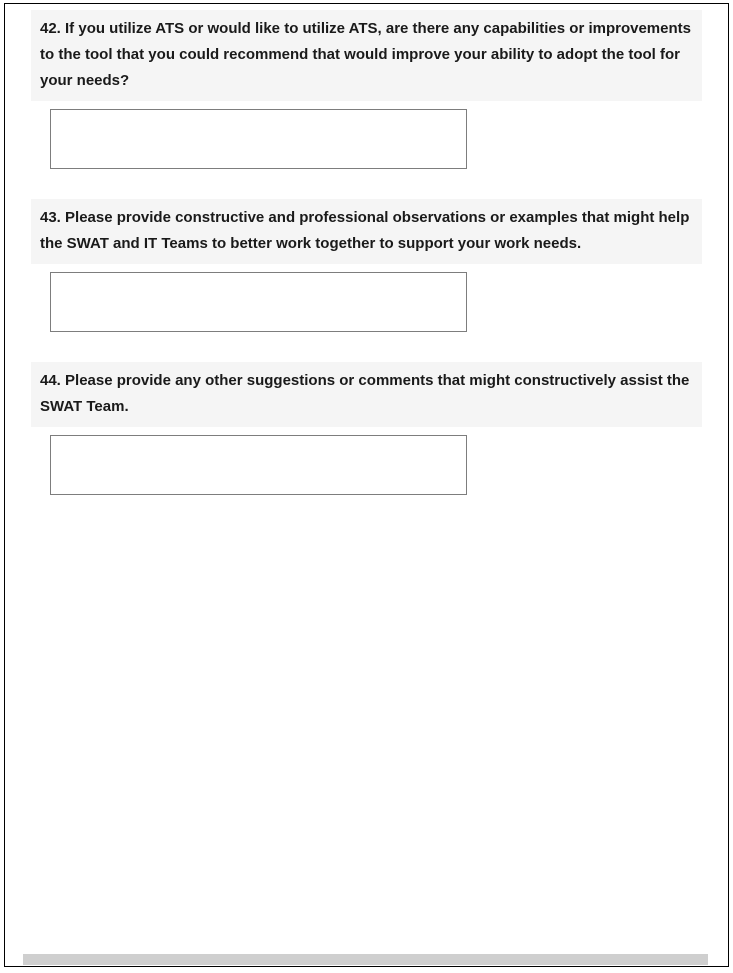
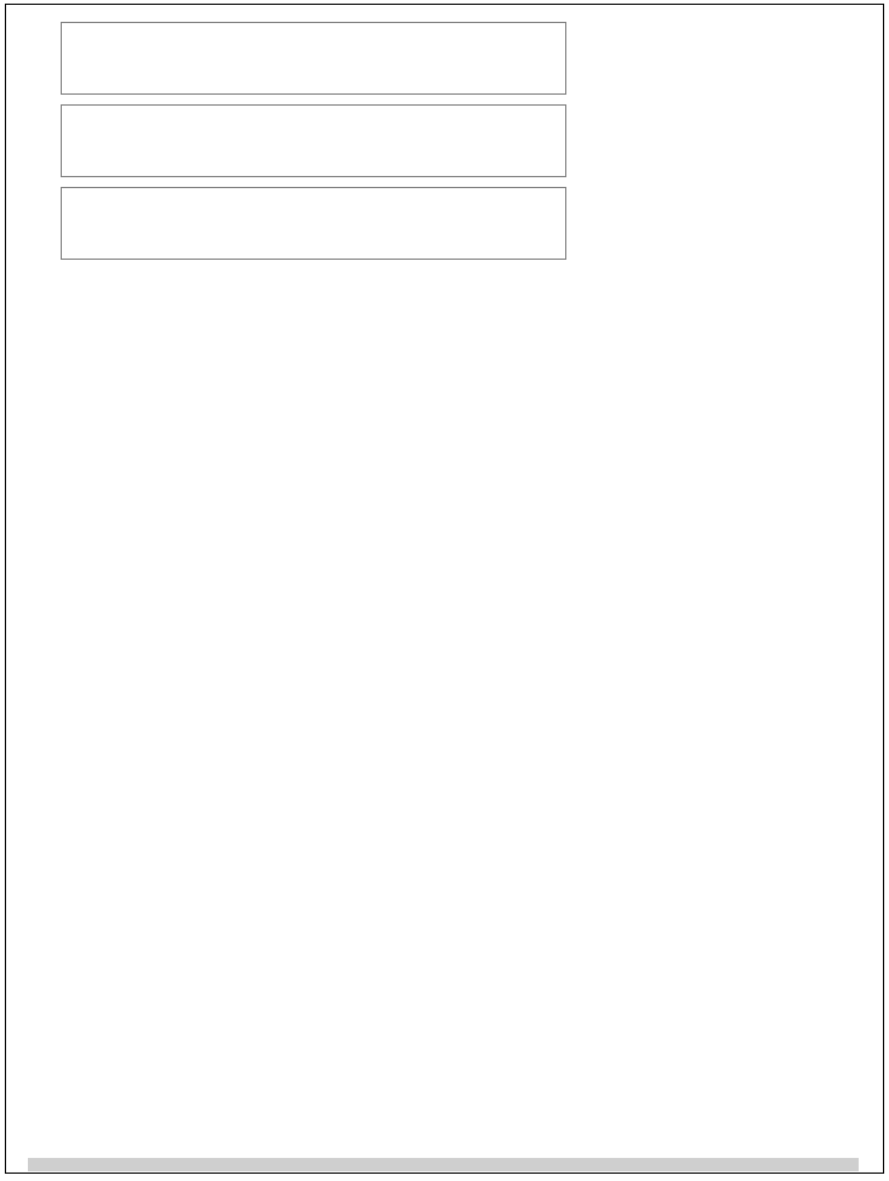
- 42. If you utilize ATS or would like to utilize ATS, are there any capabilities or improvements to the tool that you could recommend that would improve your ability to adopt the tool for your needs?
- 43. Please provide constructive and professional observations or examples that might help the SWAT and IT Teams to better work together to support your work needs.
- 44. Please provide any other suggestions or comments that might constructively assist the SWAT Team.
